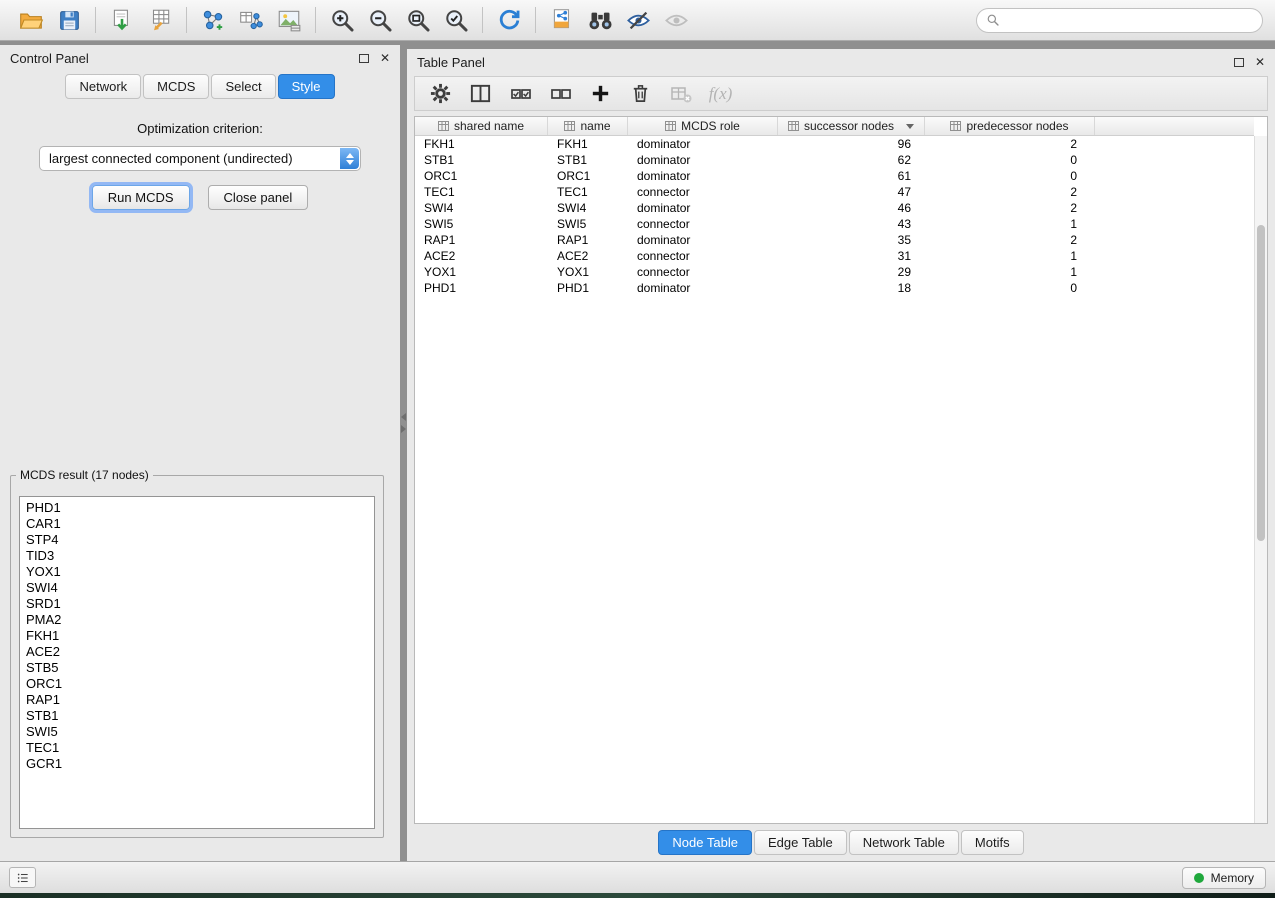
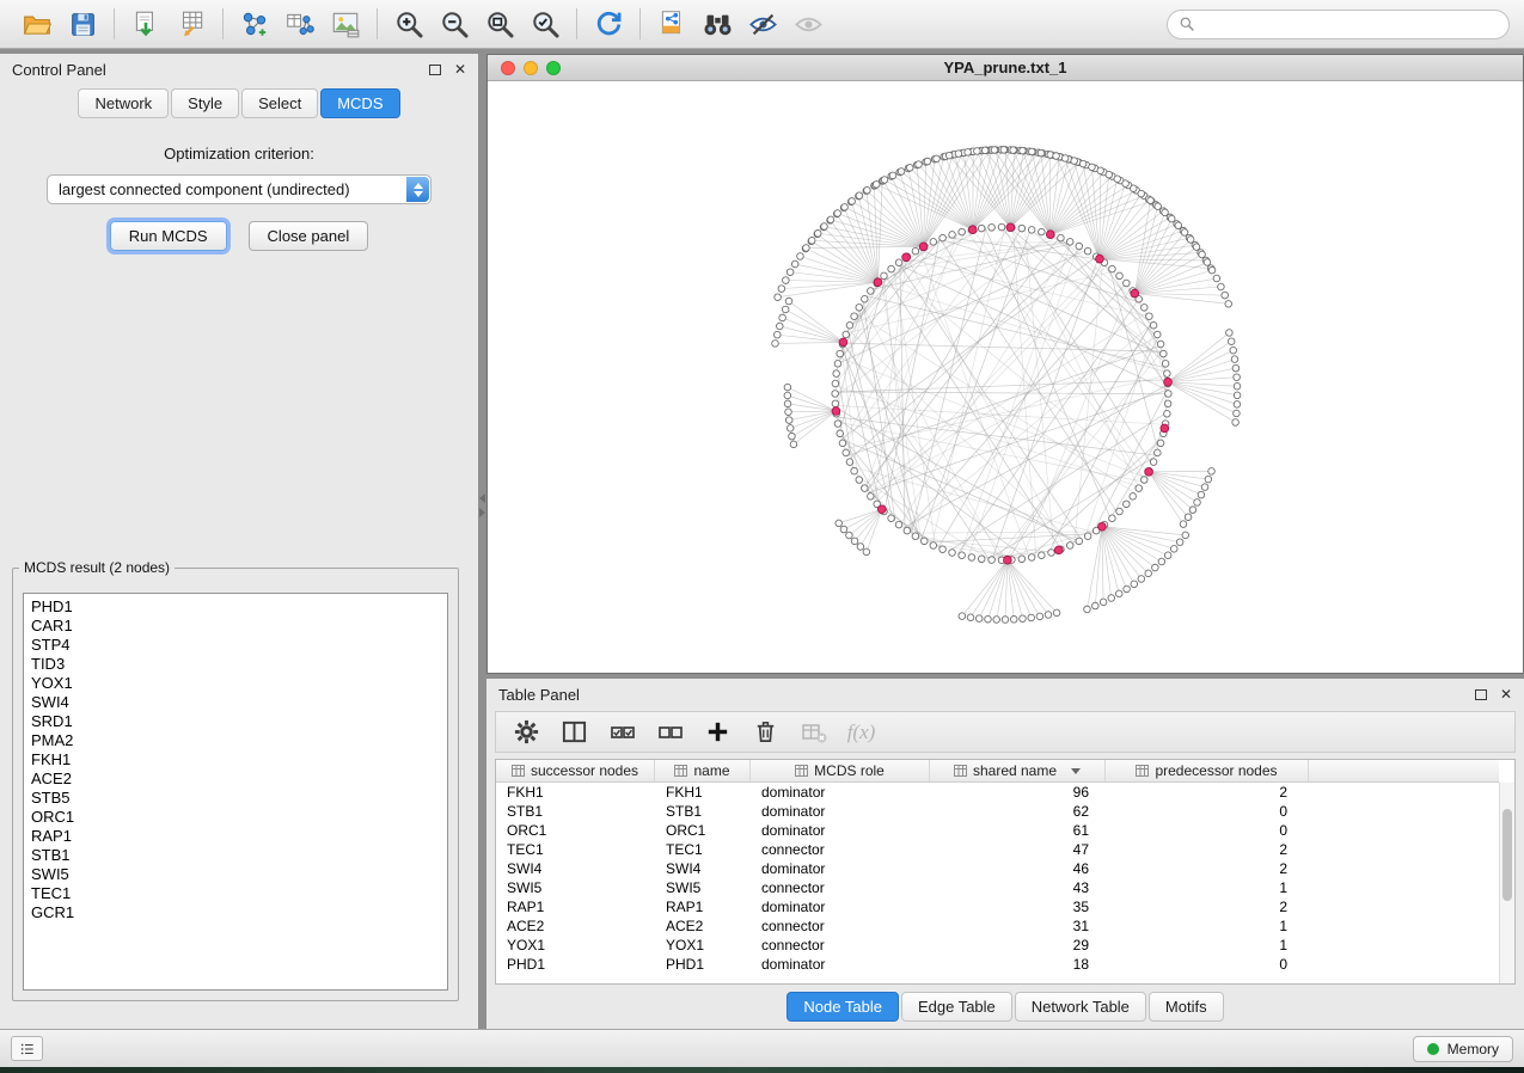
  Control Panel
  ✕
  Network
- MCDS
+ Style
  Select
- Style
+ MCDS
  Optimization criterion:
  largest connected component (undirected)
  Run MCDS
  Close panel
- MCDS result (17 nodes)
+ MCDS result (2 nodes)
  PHD1
  CAR1
  STP4
  TID3
  YOX1
  SWI4
  SRD1
  PMA2
  FKH1
  ACE2
  STB5
  ORC1
  RAP1
  STB1
  SWI5
  TEC1
  GCR1
+ YPA_prune.txt_1
  Table Panel
  ✕
  f(x)
- shared name
+ successor nodes
  name
  MCDS role
- successor nodes
+ shared name
  predecessor nodes
  FKH1
  FKH1
  dominator
  96
  2
  STB1
  STB1
  dominator
  62
  0
  ORC1
  ORC1
  dominator
  61
  0
  TEC1
  TEC1
  connector
  47
  2
  SWI4
  SWI4
  dominator
  46
  2
  SWI5
  SWI5
  connector
  43
  1
  RAP1
  RAP1
  dominator
  35
  2
  ACE2
  ACE2
  connector
  31
  1
  YOX1
  YOX1
  connector
  29
  1
  PHD1
  PHD1
  dominator
  18
  0
  Node Table
  Edge Table
  Network Table
  Motifs
  Memory
